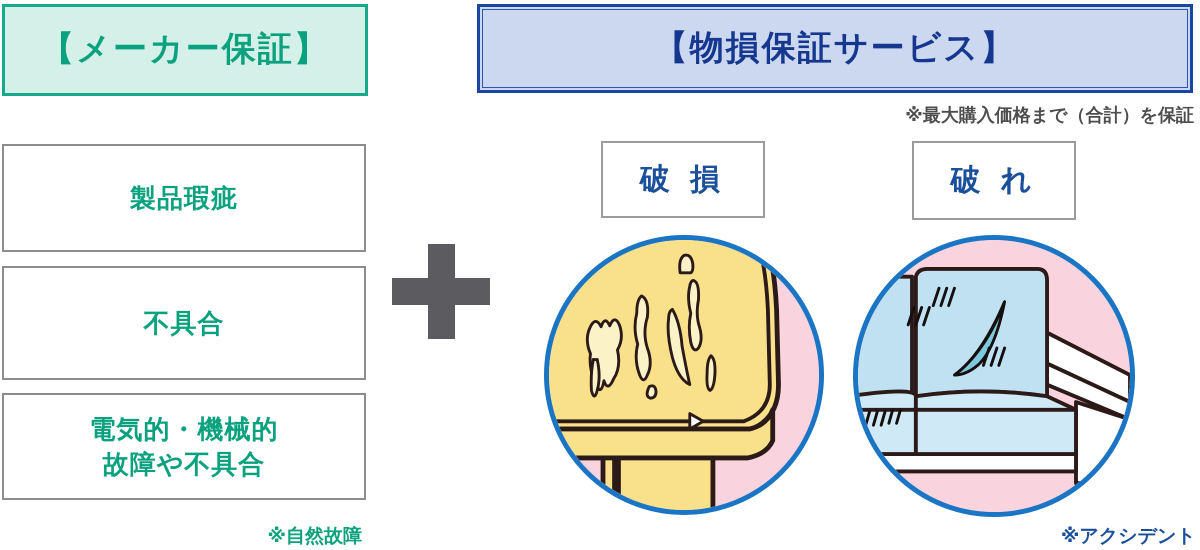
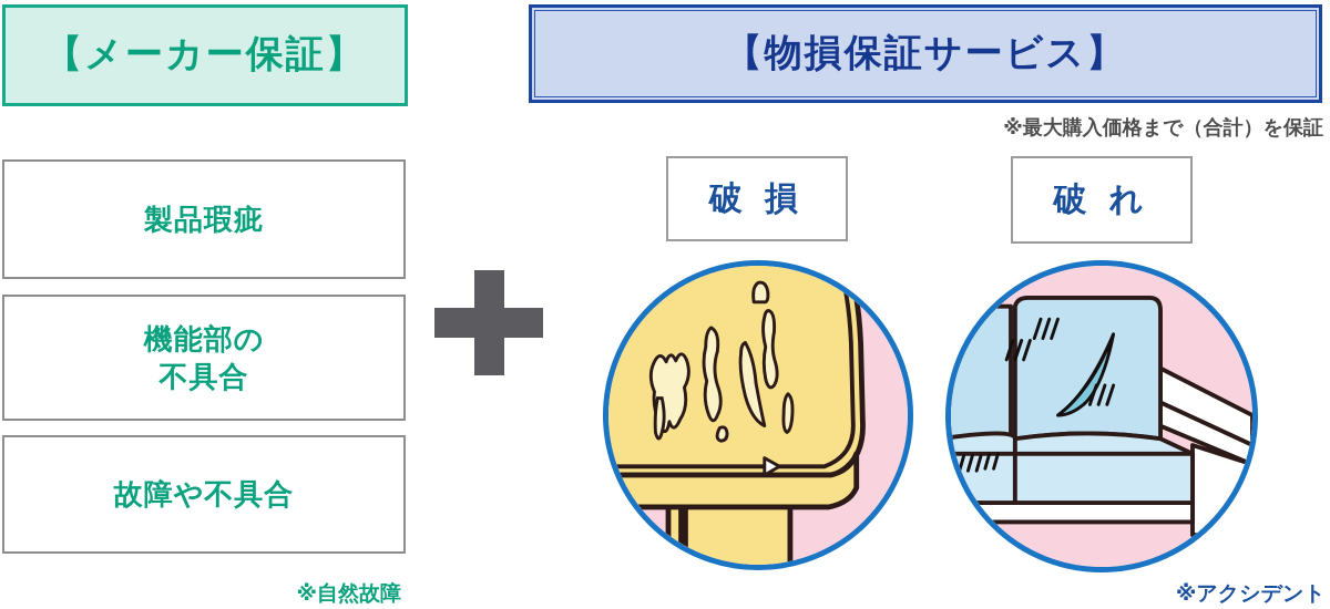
  【メーカー保証】
  【物損保証サービス】
  ※最大購入価格まで（合計）を保証
  製品瑕疵
+ 機能部の
  不具合
- 電気的・機械的
  故障や不具合
  ※自然故障
  破 損
  破 れ
  ※アクシデント
